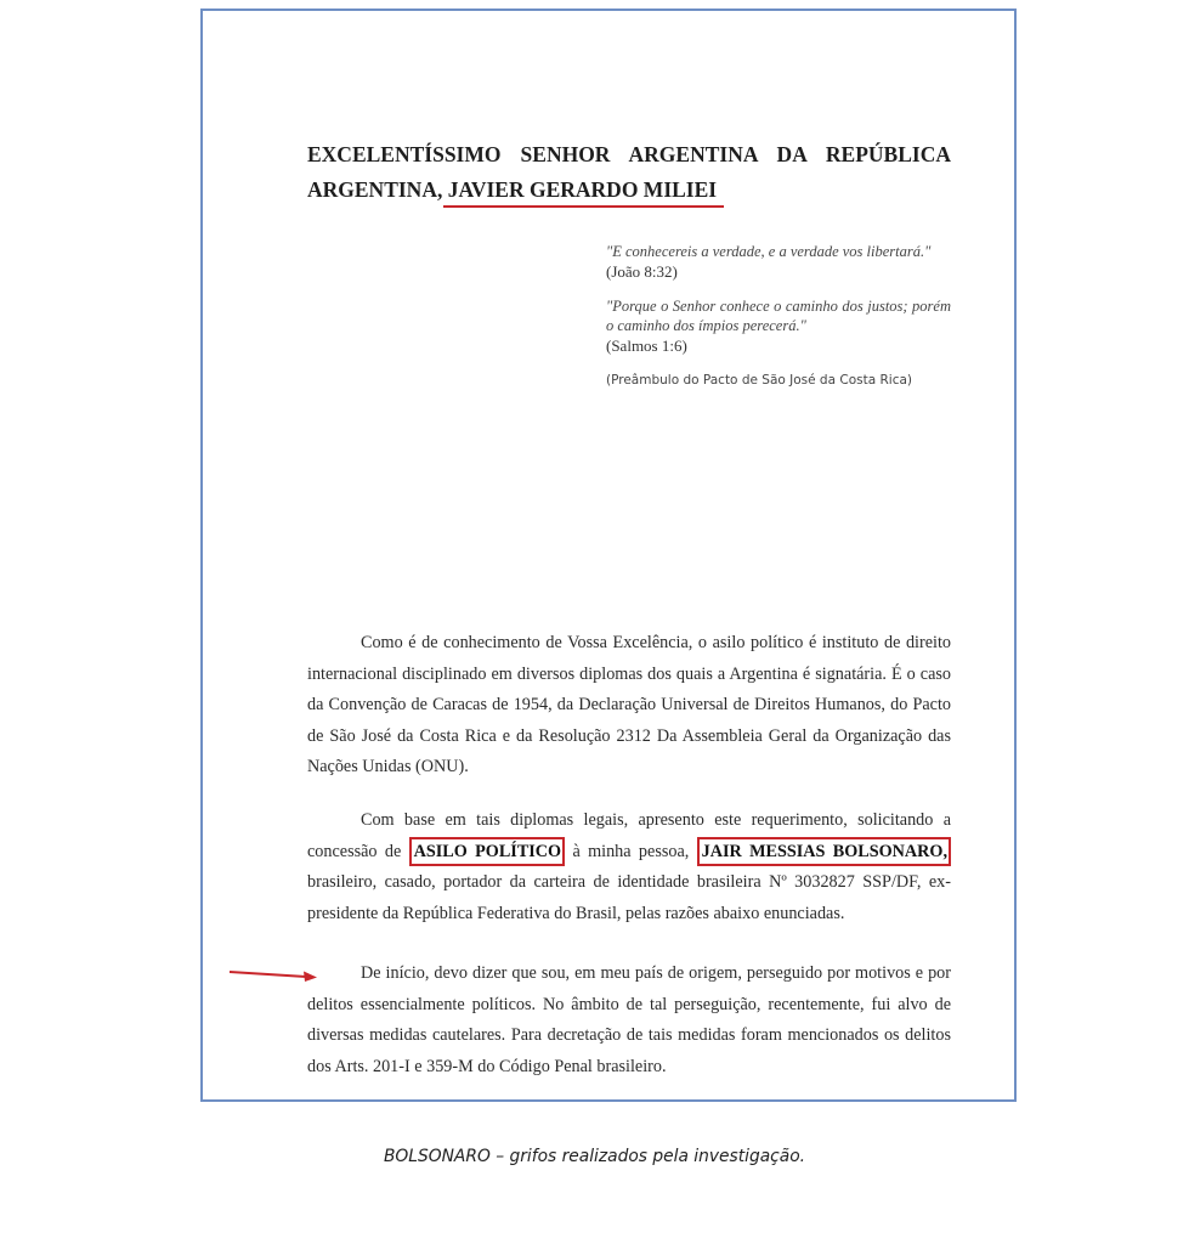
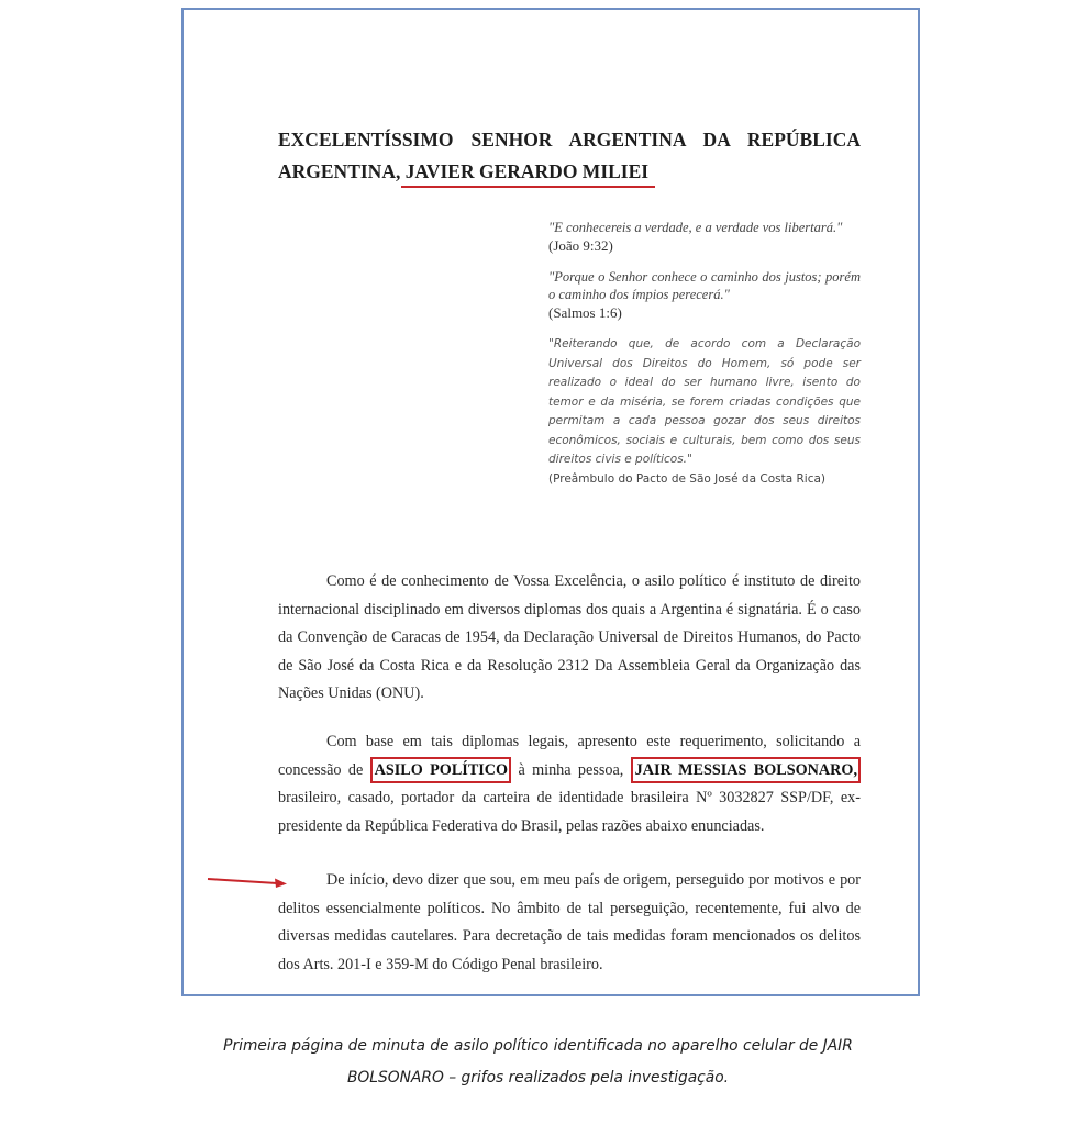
  EXCELENTÍSSIMO SENHOR ARGENTINA DA REPÚBLICA
  ARGENTINA, JAVIER GERARDO MILIEI
  "E conhecereis a verdade, e a verdade vos libertará."
- (João 8:32)
+ (João 9:32)
  "Porque o Senhor conhece o caminho dos justos; porém o caminho dos ímpios perecerá."
  (Salmos 1:6)
+ "Reiterando que, de acordo com a Declaração Universal dos Direitos do Homem, só pode ser realizado o ideal do ser humano livre, isento do temor e da miséria, se forem criadas condições que permitam a cada pessoa gozar dos seus direitos econômicos, sociais e culturais, bem como dos seus direitos civis e políticos."
  (Preâmbulo do Pacto de São José da Costa Rica)
  Como é de conhecimento de Vossa Excelência, o asilo político é instituto de direito internacional disciplinado em diversos diplomas dos quais a Argentina é signatária. É o caso da Convenção de Caracas de 1954, da Declaração Universal de Direitos Humanos, do Pacto de São José da Costa Rica e da Resolução 2312 Da Assembleia Geral da Organização das Nações Unidas (ONU).
  Com base em tais diplomas legais, apresento este requerimento, solicitando a concessão de ASILO POLÍTICO à minha pessoa, JAIR MESSIAS BOLSONARO, brasileiro, casado, portador da carteira de identidade brasileira Nº 3032827 SSP/DF, ex-presidente da República Federativa do Brasil, pelas razões abaixo enunciadas.
  De início, devo dizer que sou, em meu país de origem, perseguido por motivos e por delitos essencialmente políticos. No âmbito de tal perseguição, recentemente, fui alvo de diversas medidas cautelares. Para decretação de tais medidas foram mencionados os delitos dos Arts. 201-I e 359-M do Código Penal brasileiro.
+ Primeira página de minuta de asilo político identificada no aparelho celular de JAIR
  BOLSONARO – grifos realizados pela investigação.
